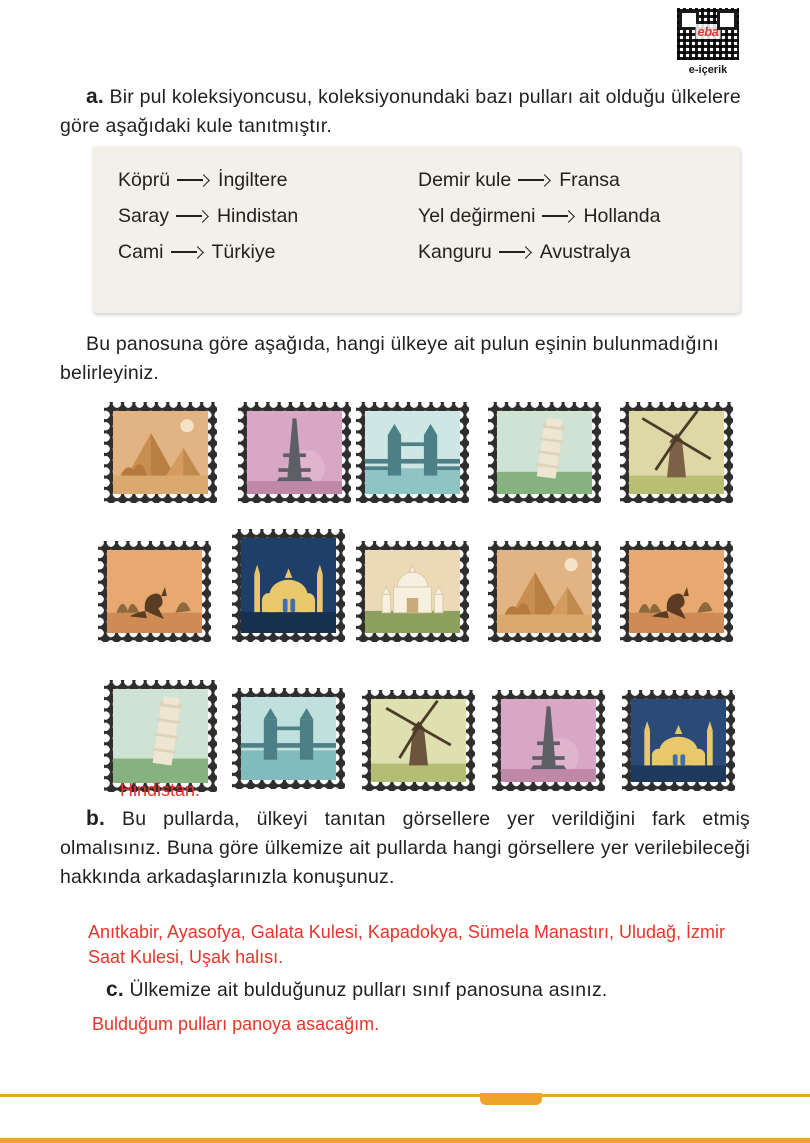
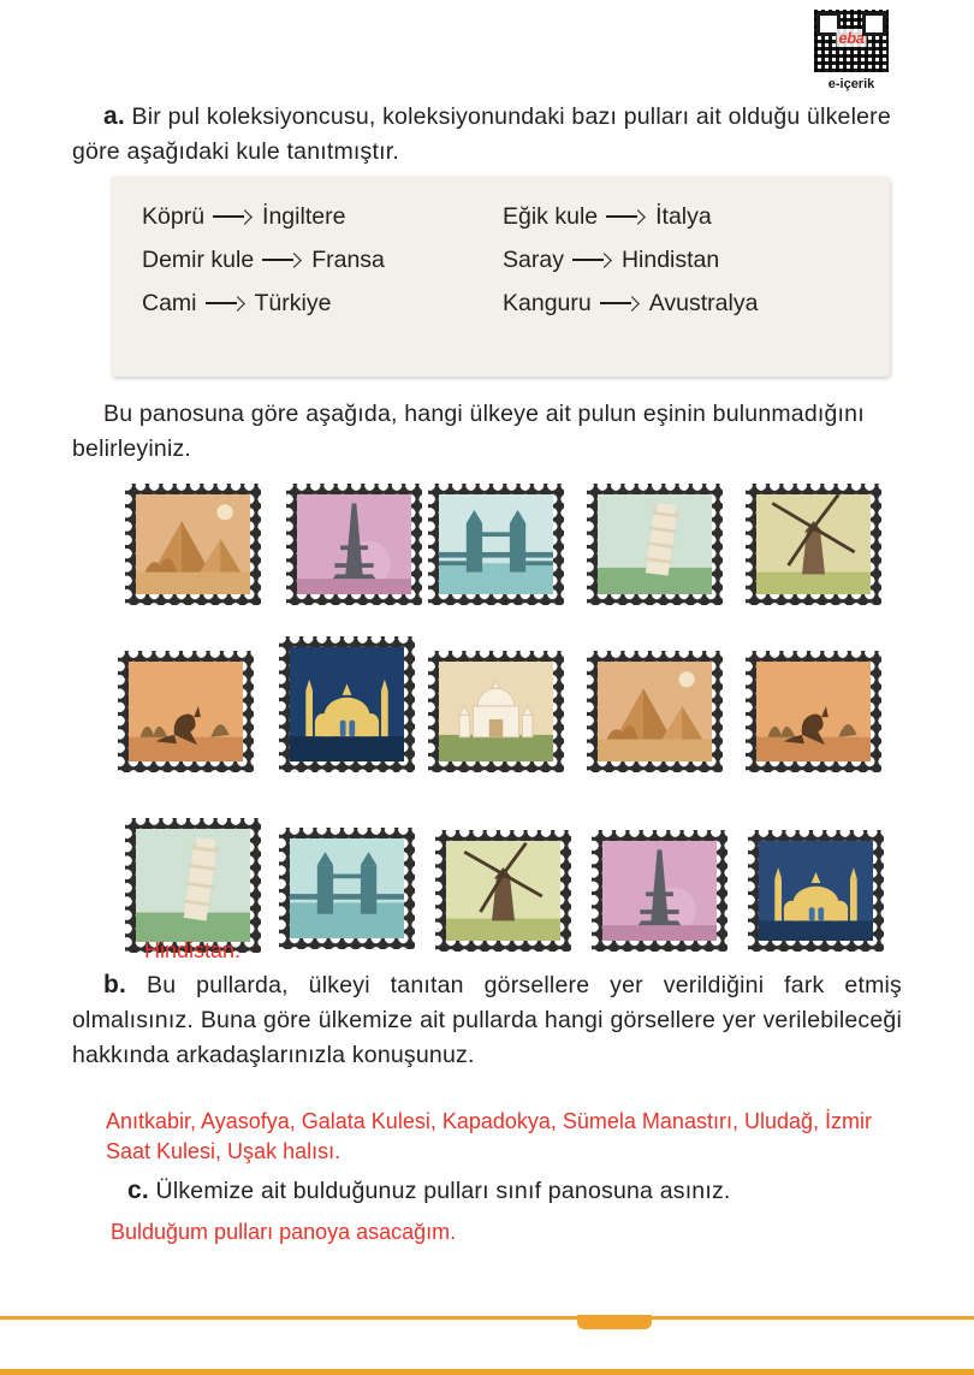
  eba
  e-içerik
  a. Bir pul koleksiyoncusu, koleksiyonundaki bazı pulları ait olduğu ülkelere göre aşağıdaki kule tanıtmıştır.
  Köprü
  İngiltere
+ Eğik kule
+ İtalya
  Demir kule
  Fransa
  Saray
  Hindistan
- Yel değirmeni
- Hollanda
  Cami
  Türkiye
  Kanguru
  Avustralya
  Bu panosuna göre aşağıda, hangi ülkeye ait pulun eşinin bulunmadığını belirleyiniz.
  Hindistan.
  b. Bu pullarda, ülkeyi tanıtan görsellere yer verildiğini fark etmiş olmalısınız. Buna göre ülkemize ait pullarda hangi görsellere yer verilebileceği hakkında arkadaşlarınızla konuşunuz.
  Anıtkabir, Ayasofya, Galata Kulesi, Kapadokya, Sümela Manastırı, Uludağ, İzmir Saat Kulesi, Uşak halısı.
  c. Ülkemize ait bulduğunuz pulları sınıf panosuna asınız.
  Bulduğum pulları panoya asacağım.
